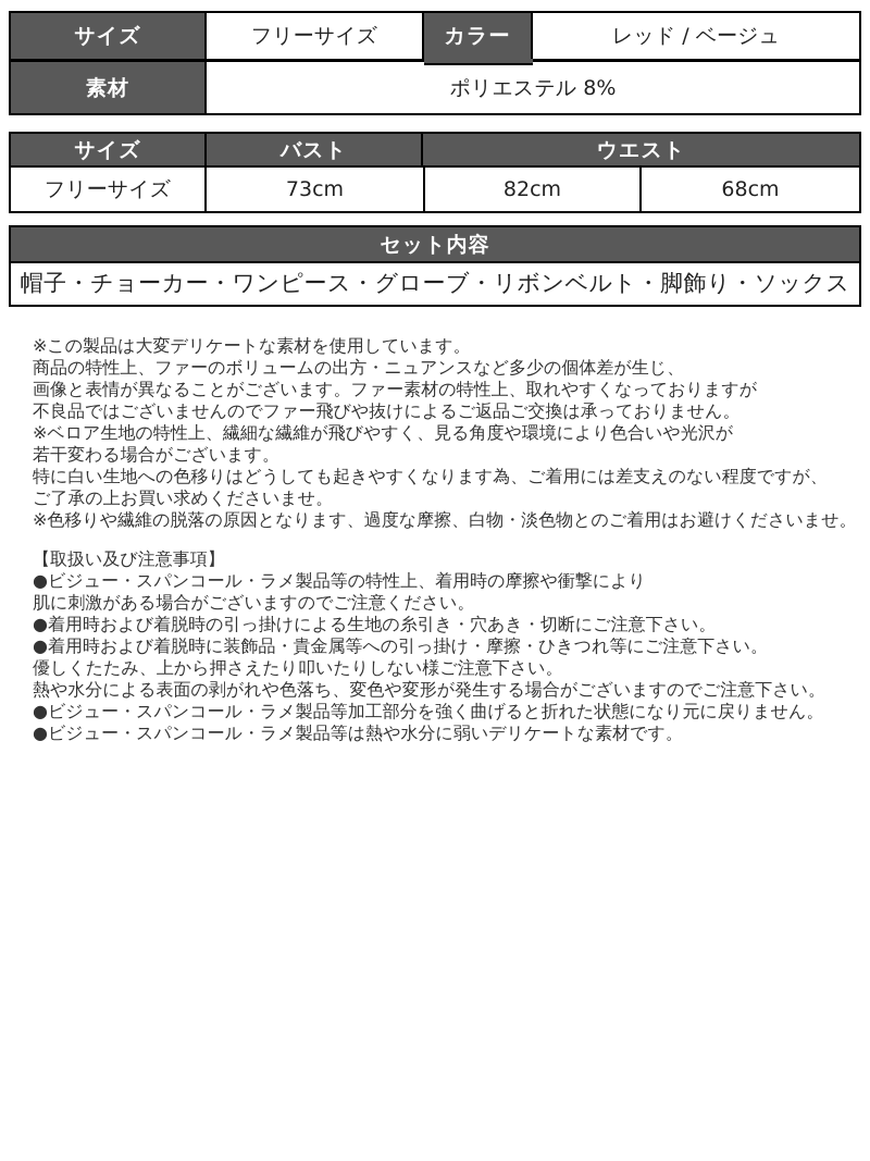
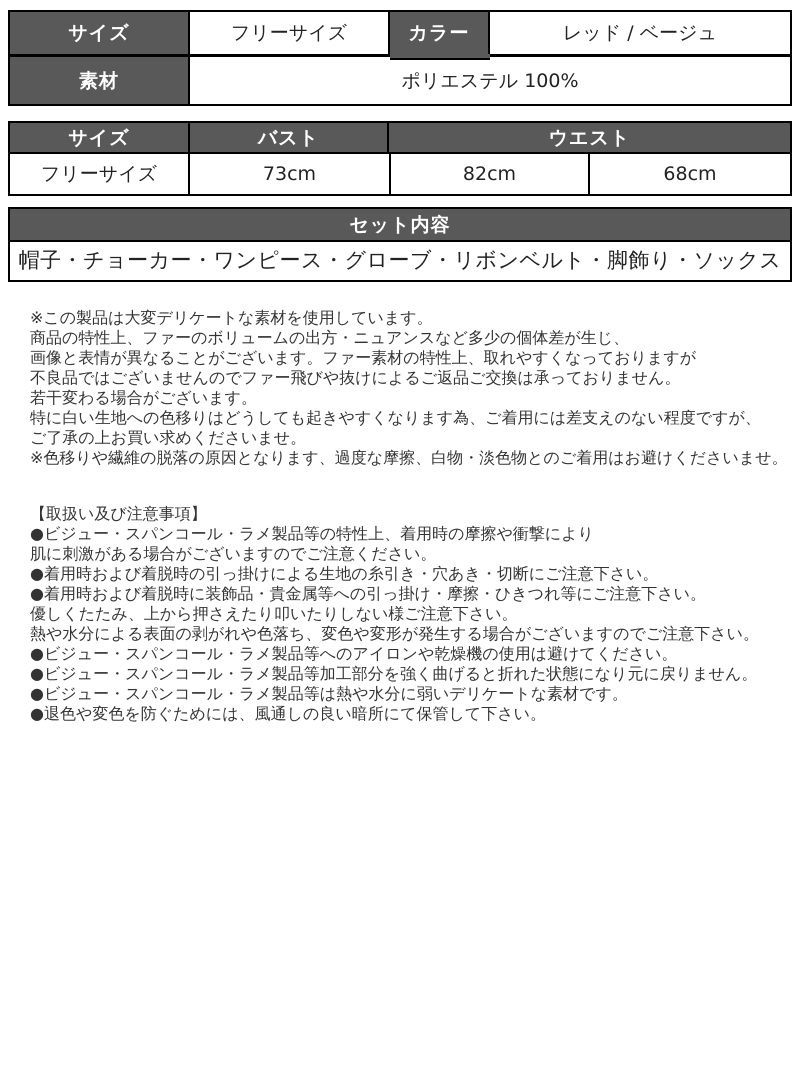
  サイズ
  フリーサイズ
  カラー
  レッド / ベージュ
  素材
- ポリエステル 8%
+ ポリエステル 100%
  サイズ
  バスト
  ウエスト
  フリーサイズ
  73cm
  82cm
  68cm
  セット内容
  帽子・チョーカー・ワンピース・グローブ・リボンベルト・脚飾り・ソックス
  ※この製品は大変デリケートな素材を使用しています。
  商品の特性上、ファーのボリュームの出方・ニュアンスなど多少の個体差が生じ、
  画像と表情が異なることがございます。ファー素材の特性上、取れやすくなっておりますが
  不良品ではございませんのでファー飛びや抜けによるご返品ご交換は承っておりません。
- ※ベロア生地の特性上、繊細な繊維が飛びやすく、見る角度や環境により色合いや光沢が
  若干変わる場合がございます。
  特に白い生地への色移りはどうしても起きやすくなります為、ご着用には差支えのない程度ですが、
  ご了承の上お買い求めくださいませ。
  ※色移りや繊維の脱落の原因となります、過度な摩擦、白物・淡色物とのご着用はお避けくださいませ。
  【取扱い及び注意事項】
  ●ビジュー・スパンコール・ラメ製品等の特性上、着用時の摩擦や衝撃により
  肌に刺激がある場合がございますのでご注意ください。
  ●着用時および着脱時の引っ掛けによる生地の糸引き・穴あき・切断にご注意下さい。
  ●着用時および着脱時に装飾品・貴金属等への引っ掛け・摩擦・ひきつれ等にご注意下さい。
  優しくたたみ、上から押さえたり叩いたりしない様ご注意下さい。
  熱や水分による表面の剥がれや色落ち、変色や変形が発生する場合がございますのでご注意下さい。
+ ●ビジュー・スパンコール・ラメ製品等へのアイロンや乾燥機の使用は避けてください。
  ●ビジュー・スパンコール・ラメ製品等加工部分を強く曲げると折れた状態になり元に戻りません。
  ●ビジュー・スパンコール・ラメ製品等は熱や水分に弱いデリケートな素材です。
+ ●退色や変色を防ぐためには、風通しの良い暗所にて保管して下さい。
